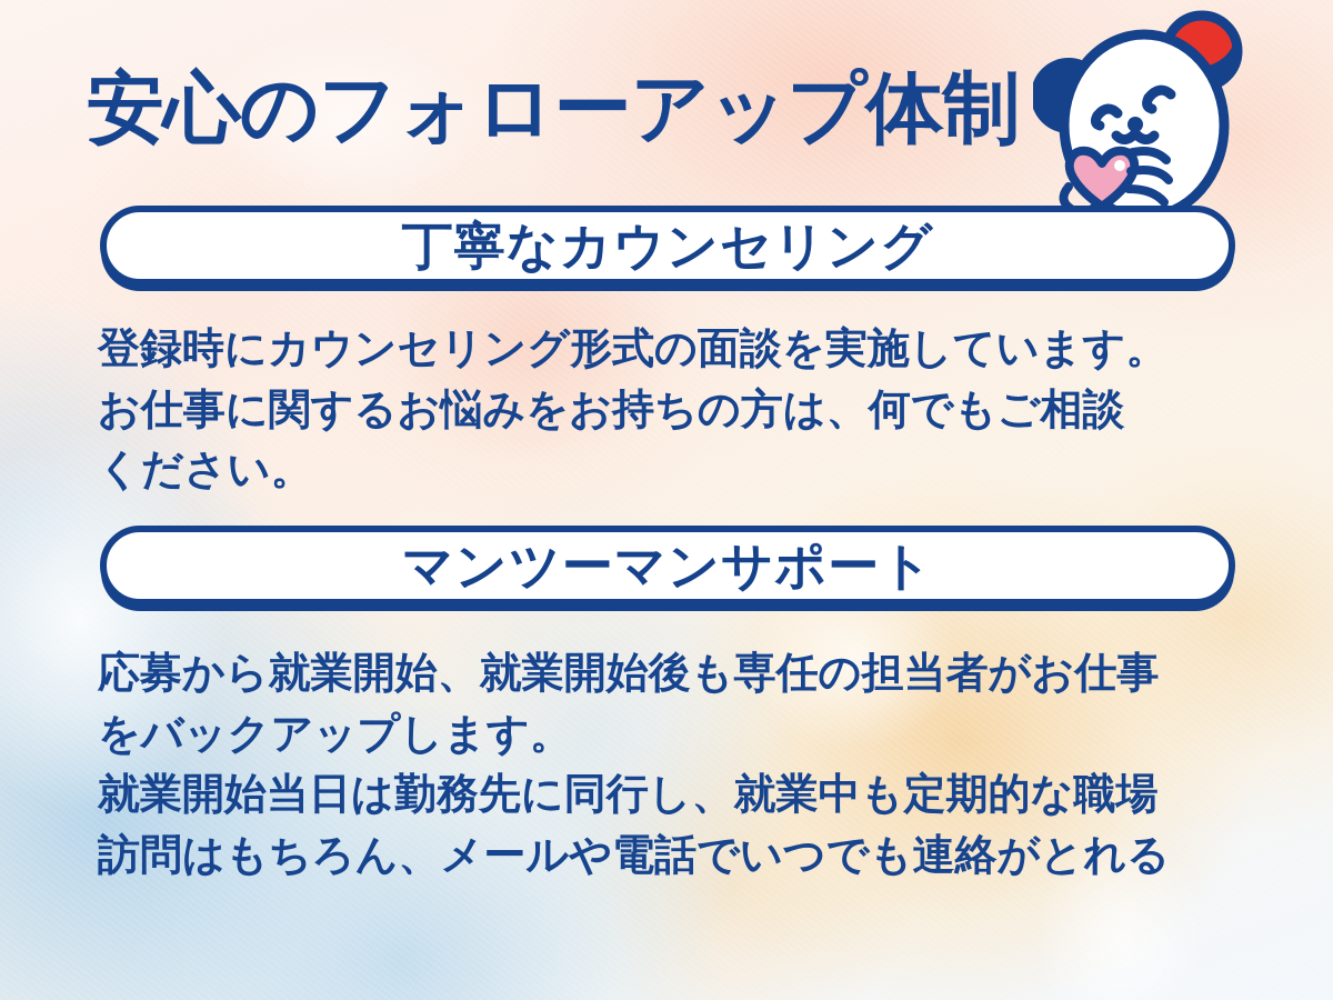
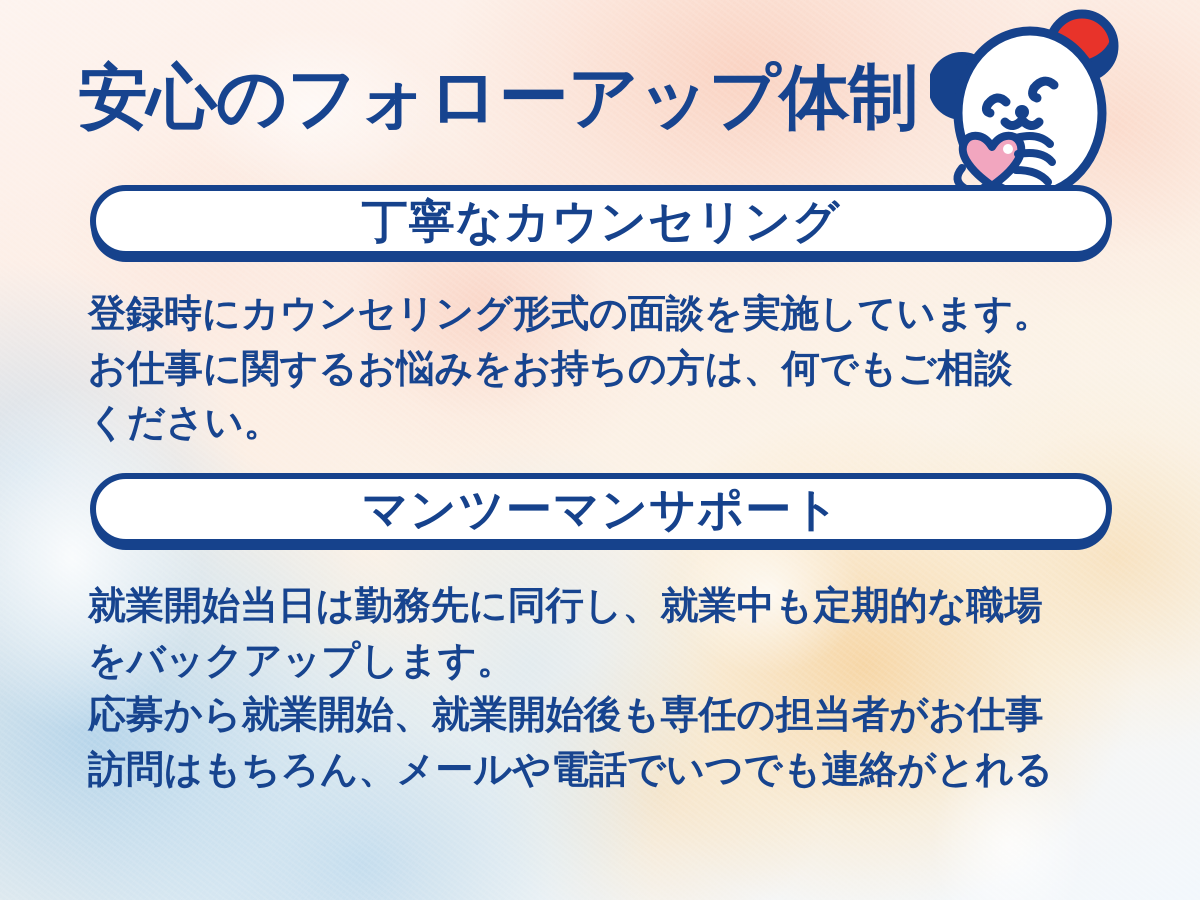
  安心のフォローアップ体制
  丁寧なカウンセリング
  登録時にカウンセリング形式の面談を実施しています。
  お仕事に関するお悩みをお持ちの方は、何でもご相談
  ください。
  マンツーマンサポート
- 応募から就業開始、就業開始後も専任の担当者がお仕事
+ 就業開始当日は勤務先に同行し、就業中も定期的な職場
  をバックアップします。
- 就業開始当日は勤務先に同行し、就業中も定期的な職場
+ 応募から就業開始、就業開始後も専任の担当者がお仕事
  訪問はもちろん、メールや電話でいつでも連絡がとれる
